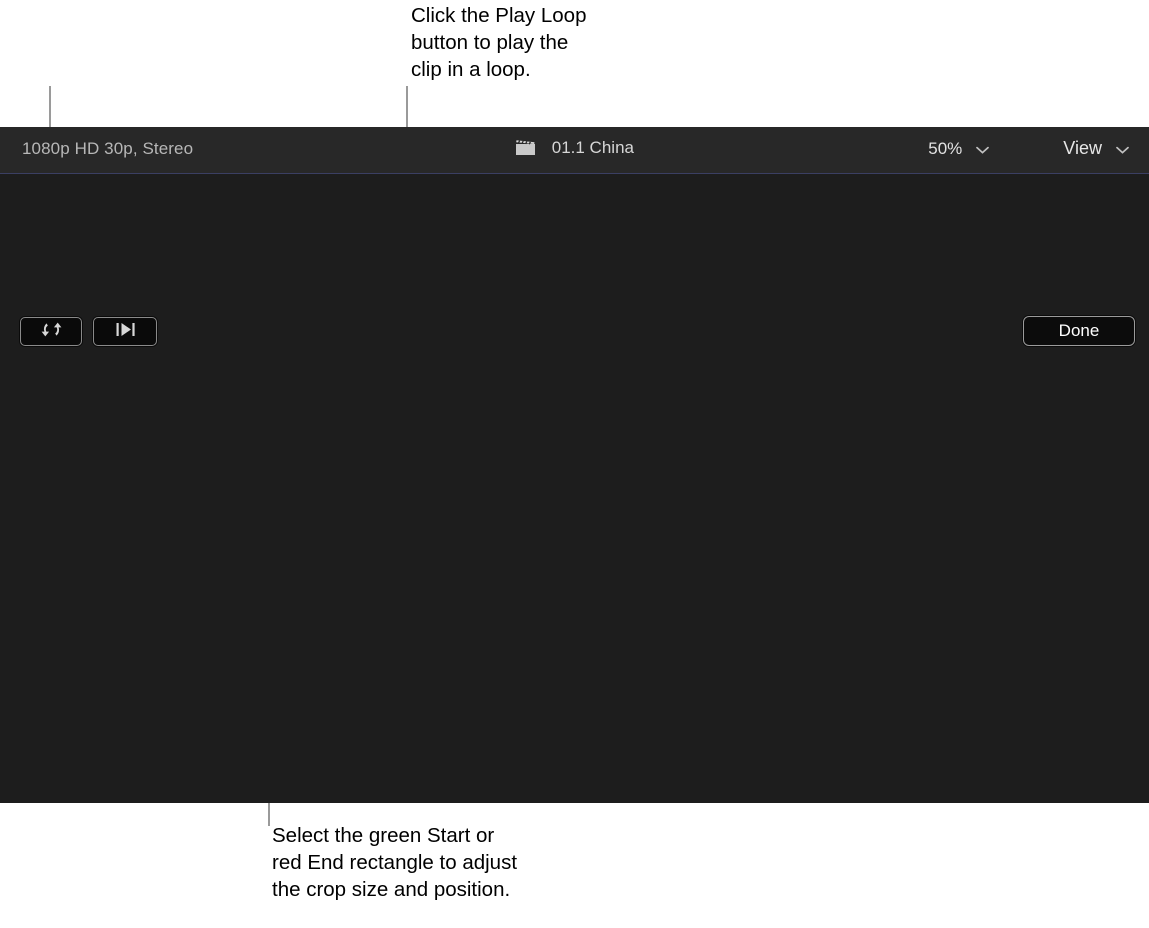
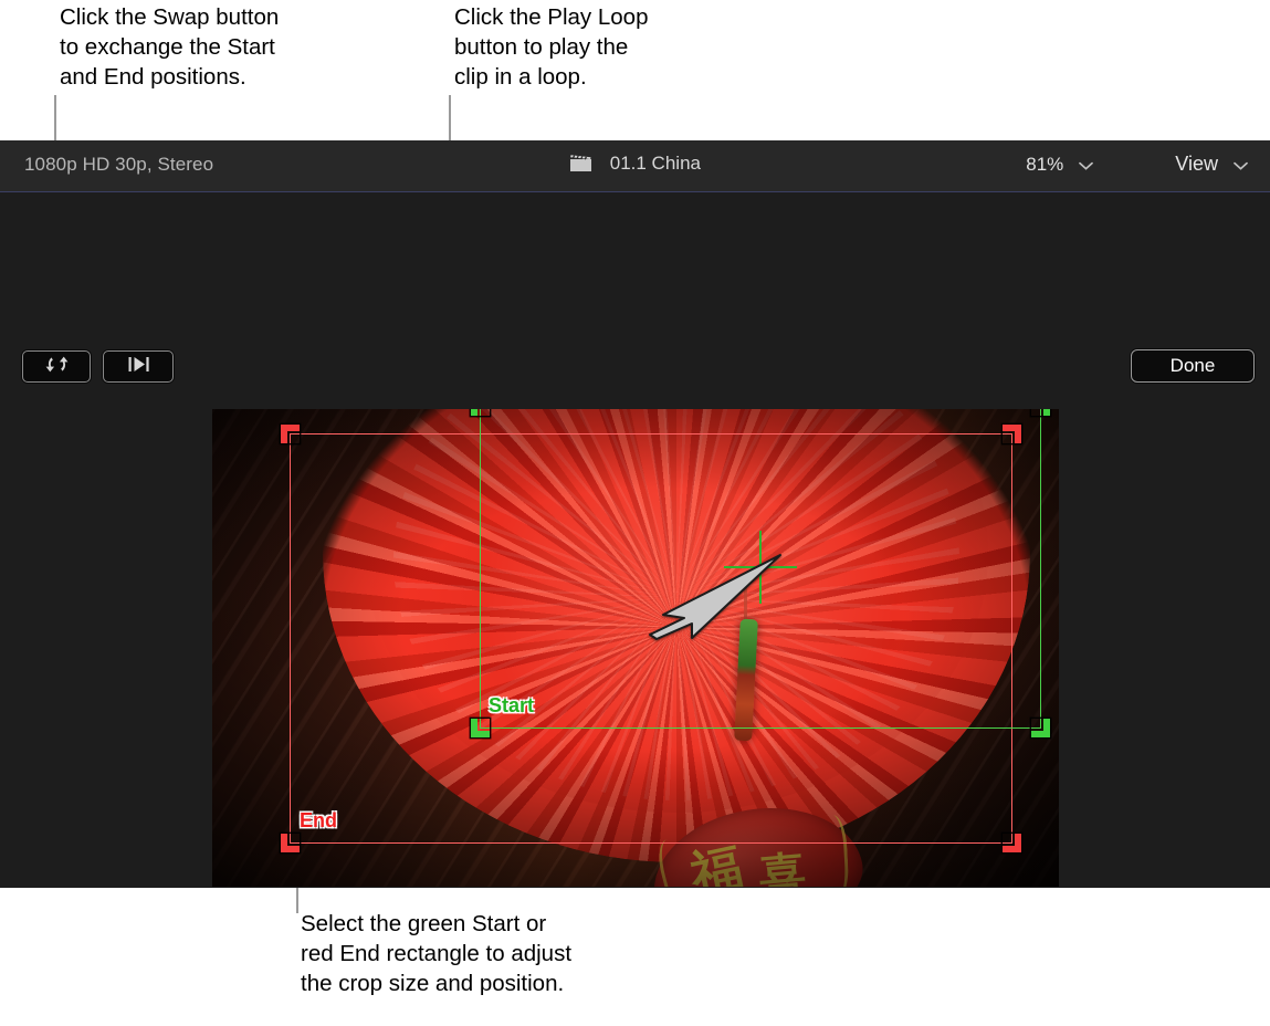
+ Click the Swap button
+ to exchange the Start
+ and End positions.
  Click the Play Loop
  button to play the
  clip in a loop.
  Select the green Start or
  red End rectangle to adjust
  the crop size and position.
  1080p HD 30p, Stereo
  01.1 China
- 50%
+ 81%
  View
  Done
+ End
+ Start
